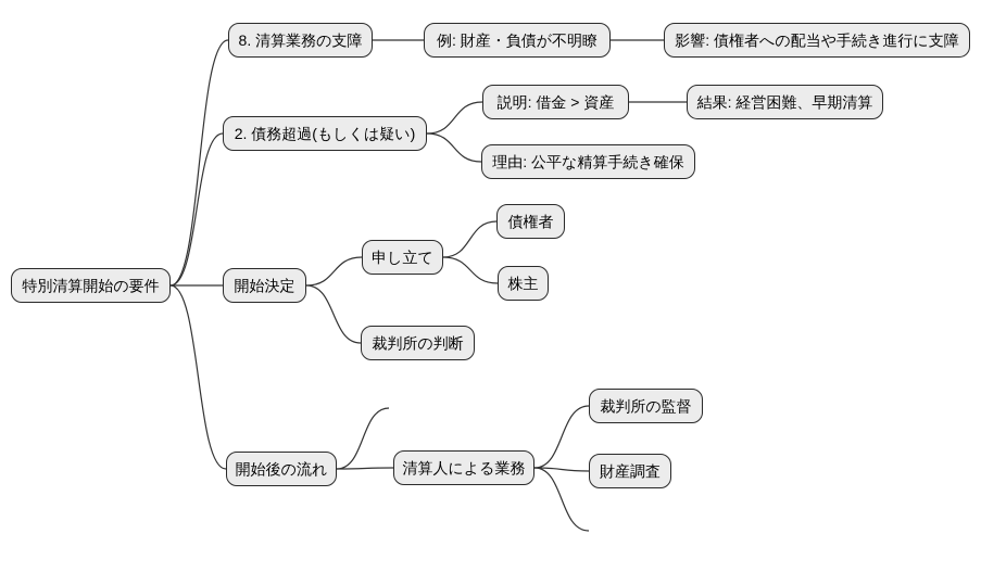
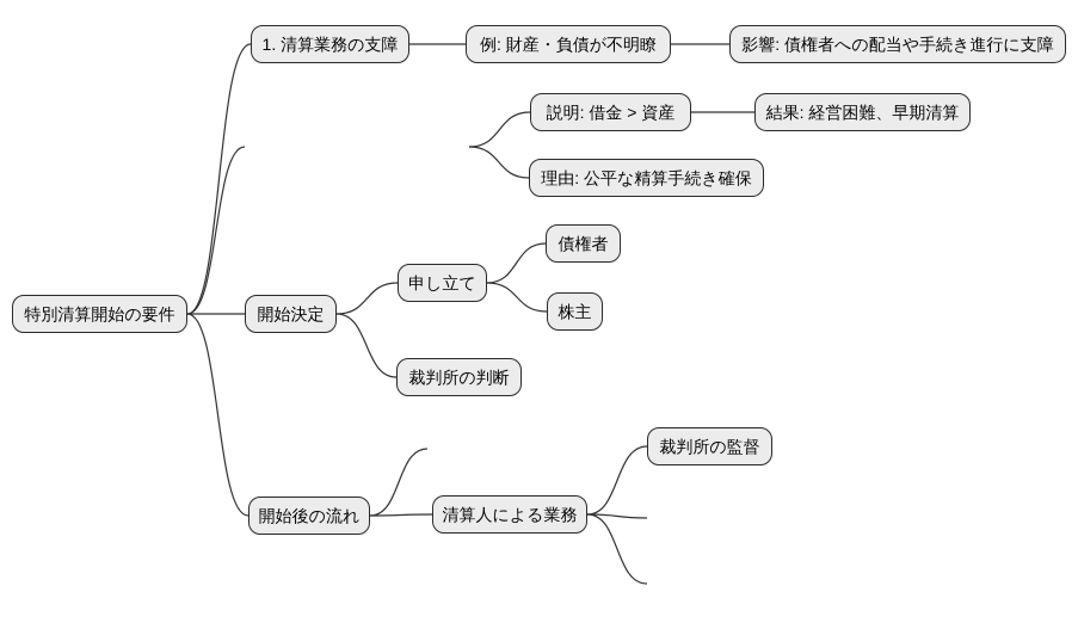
  特別清算開始の要件
- 8. 清算業務の支障
+ 1. 清算業務の支障
  例: 財産・負債が不明瞭
  影響: 債権者への配当や手続き進行に支障
- 2. 債務超過(もしくは疑い)
  説明: 借金 > 資産
  結果: 経営困難、早期清算
  理由: 公平な精算手続き確保
  開始決定
  申し立て
  債権者
  株主
  裁判所の判断
  開始後の流れ
  清算人による業務
  裁判所の監督
- 財産調査
